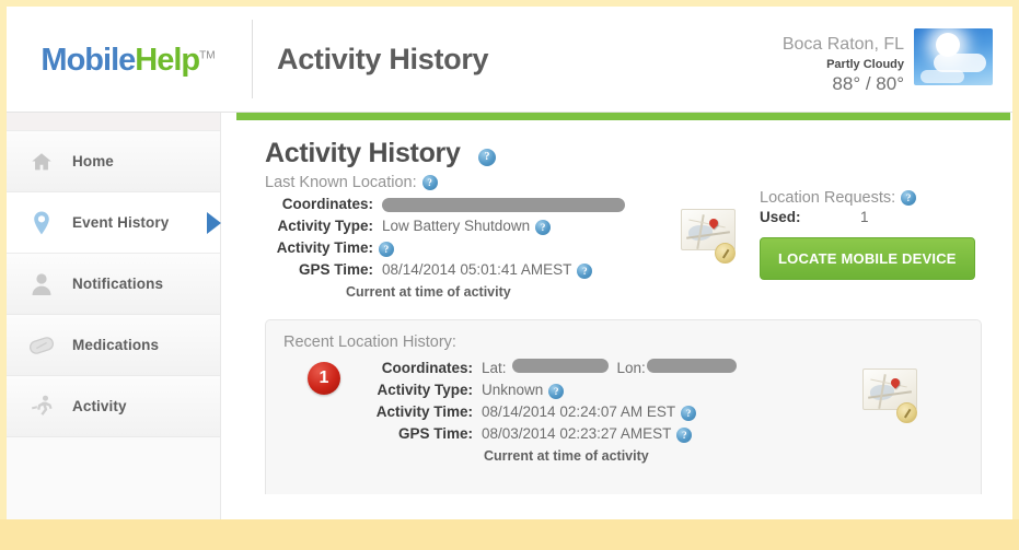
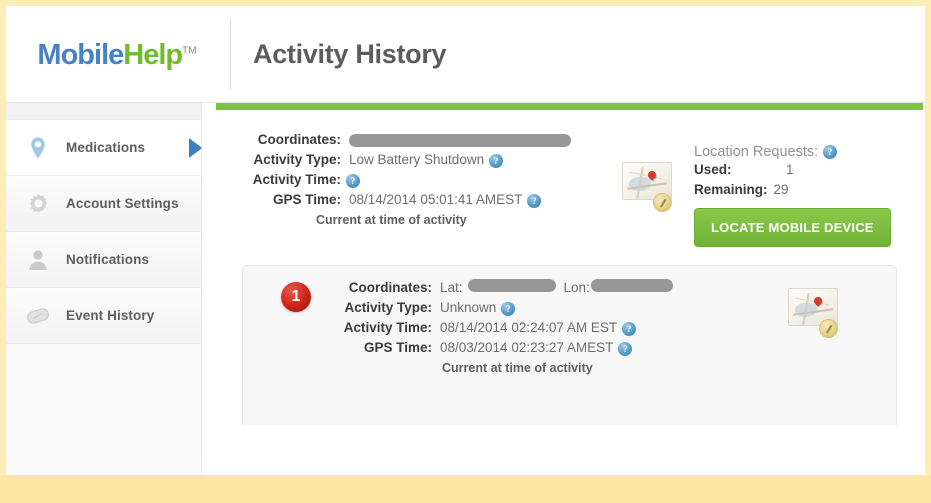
  MobileHelpTM
  Activity History
- Boca Raton, FL
- Partly Cloudy
- 88° / 80°
- Home
- Event History
+ Medications
+ Account Settings
  Notifications
- Medications
+ Event History
- Activity
- Activity History ?
- Last Known Location: ?
  Coordinates:
  Activity Type:
  Low Battery Shutdown
  ?
  Activity Time:
  ?
  GPS Time:
  08/14/2014 05:01:41 AMEST
  ?
  Current at time of activity
  Location Requests:
  ?
  Used:
  1
+ Remaining:
+ 29
  LOCATE MOBILE DEVICE
- Recent Location History:
  1
  Coordinates:
  Lat:
  Lon:
  Activity Type:
  Unknown
  ?
  Activity Time:
  08/14/2014 02:24:07 AM EST
  ?
  GPS Time:
  08/03/2014 02:23:27 AMEST
  ?
  Current at time of activity
